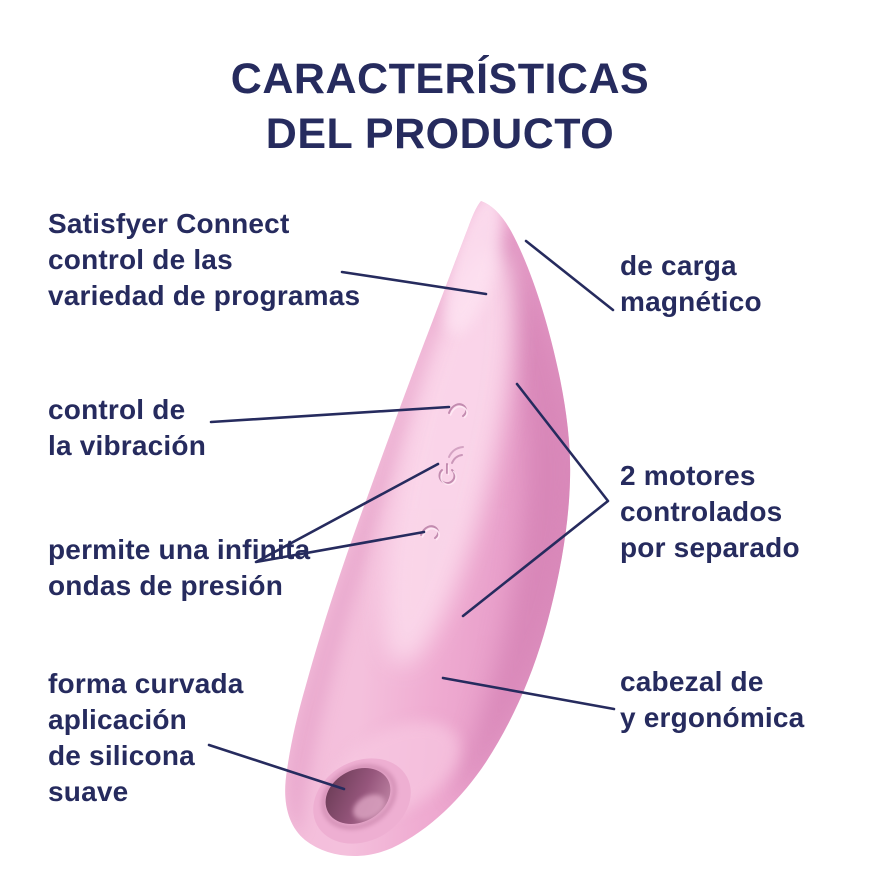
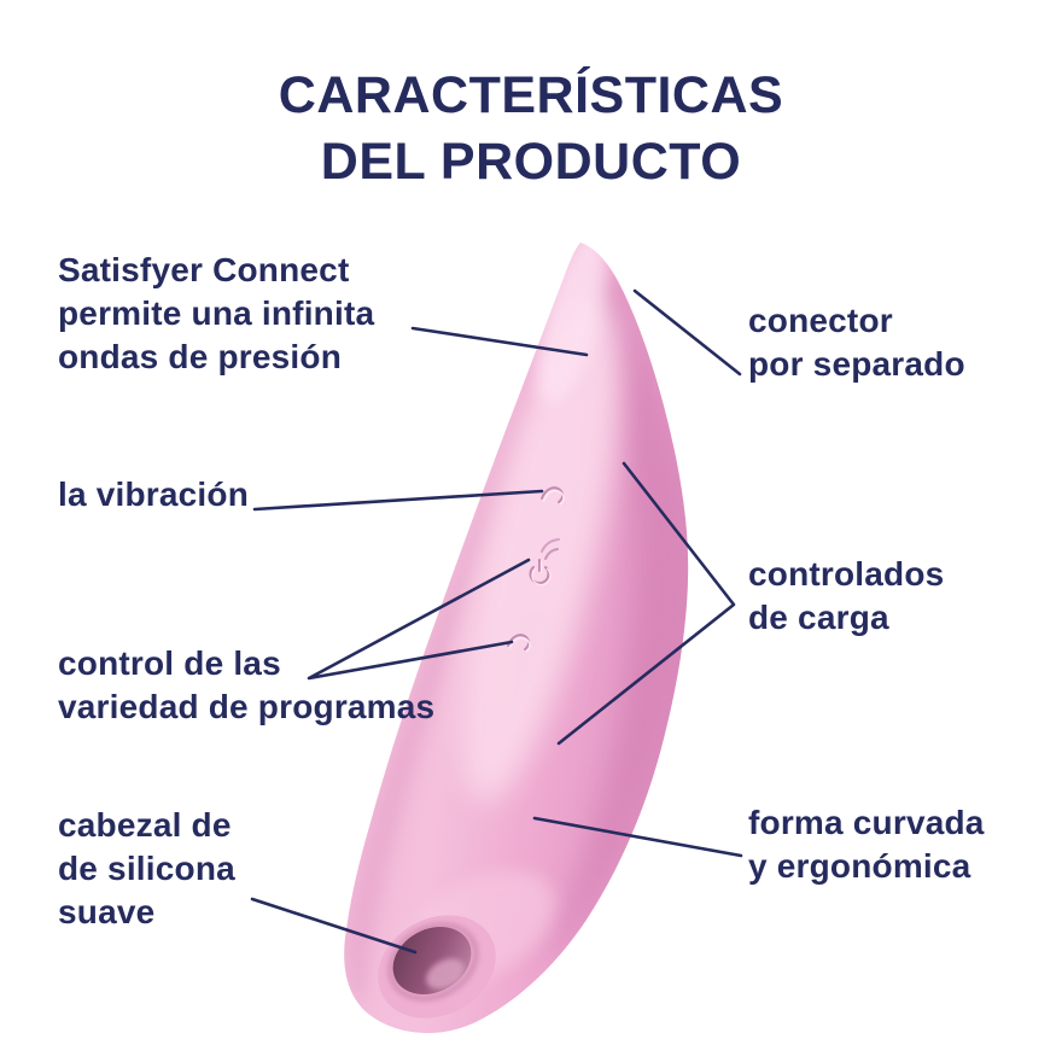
  CARACTERÍSTICAS
  DEL PRODUCTO
  Satisfyer Connect
- control de las
+ permite una infinita
- variedad de programas
+ ondas de presión
- control de
  la vibración
- permite una infinita
+ control de las
- ondas de presión
+ variedad de programas
- forma curvada
+ cabezal de
- aplicación
  de silicona
  suave
+ conector
- de carga
+ por separado
- magnético
- 2 motores
  controlados
- por separado
+ de carga
- cabezal de
+ forma curvada
  y ergonómica
